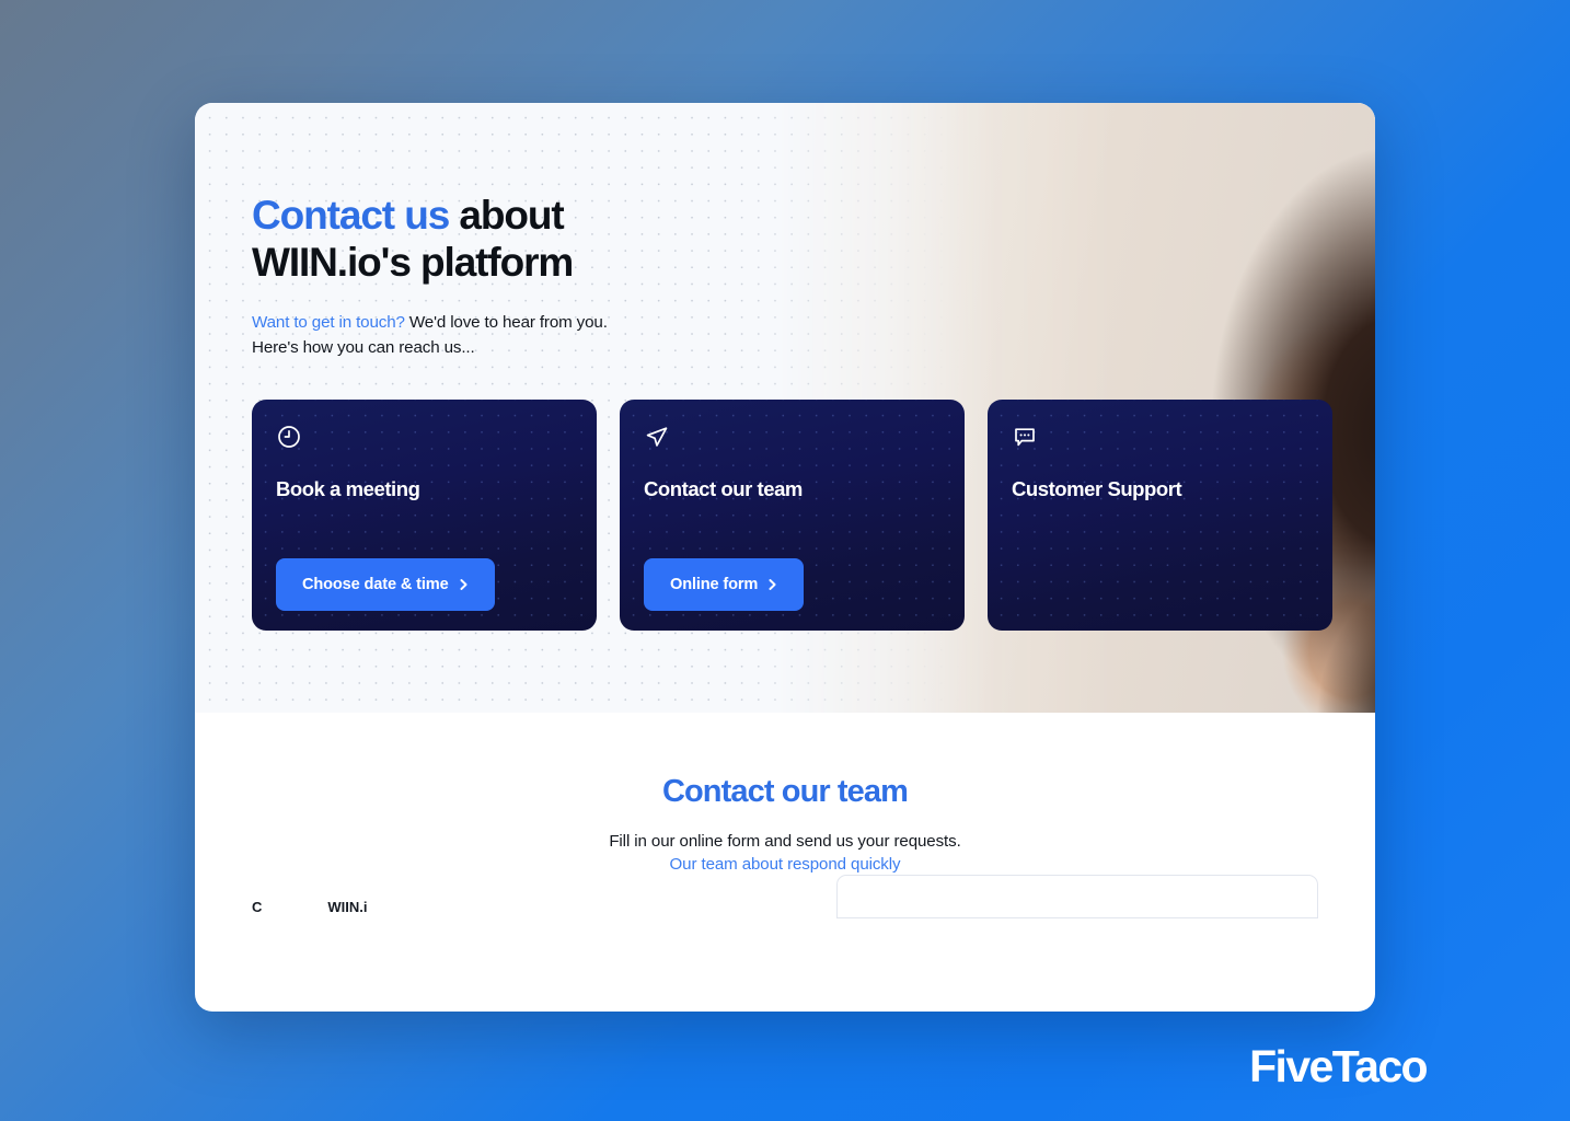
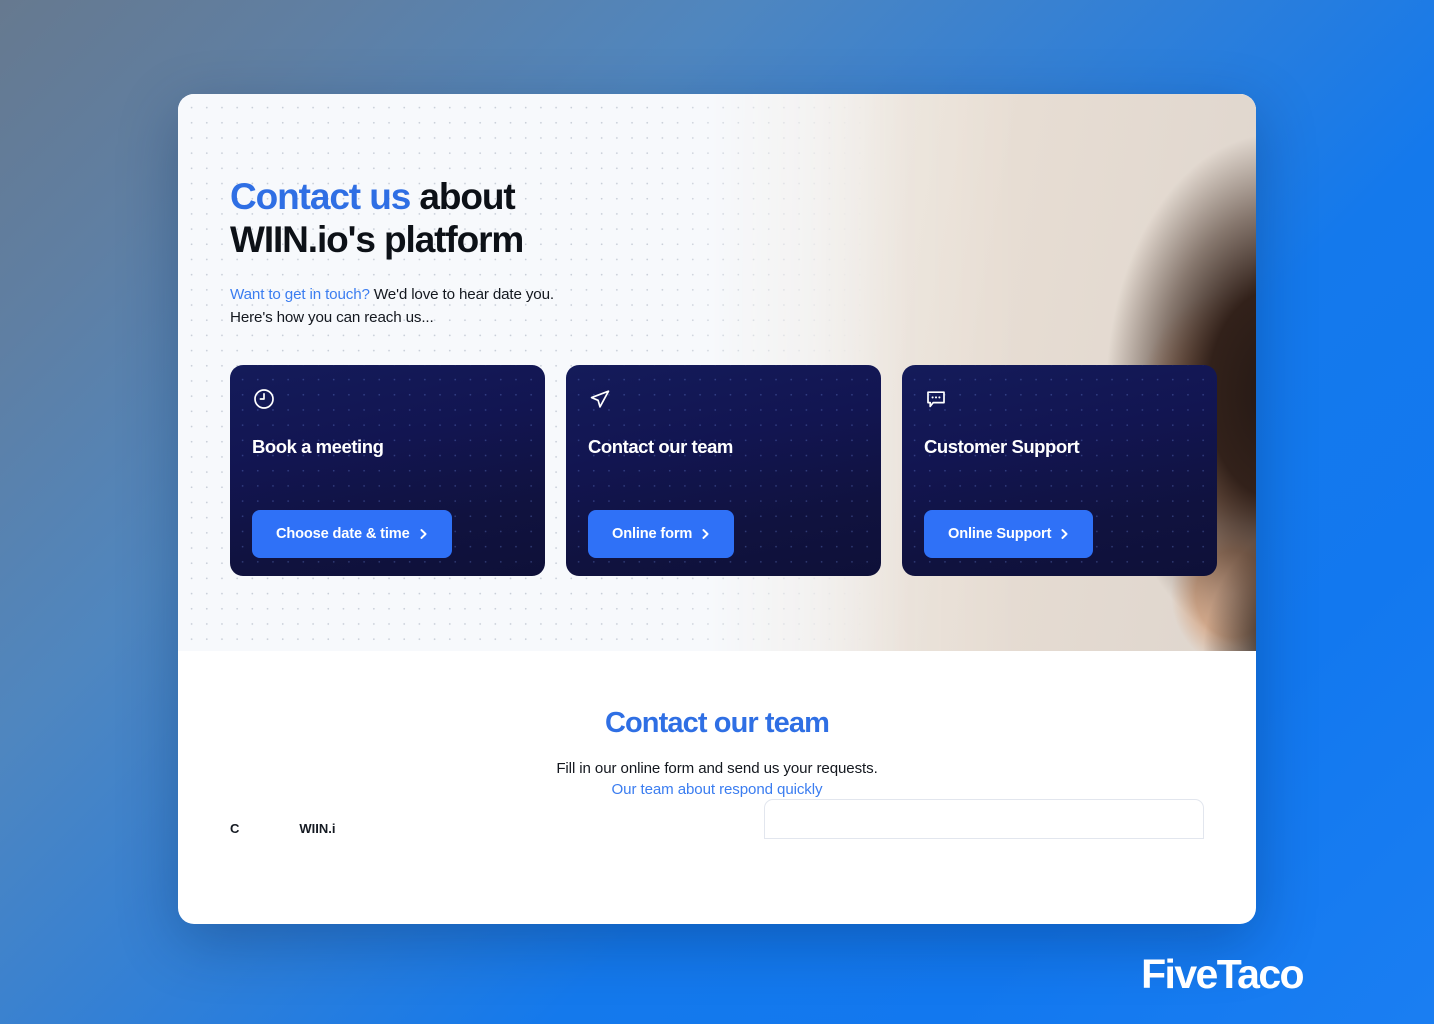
  Contact us about WIIN.io's platform
- Want to get in touch? We'd love to hear from you.
+ Want to get in touch? We'd love to hear date you.
  Here's how you can reach us...
  Book a meeting
  Choose date & time
  Contact our team
  Online form
  Customer Support
+ Online Support
  Contact our team
  Fill in our online form and send us your requests.
  Our team about respond quickly
  C
  WIIN.i
  FiveTaco
